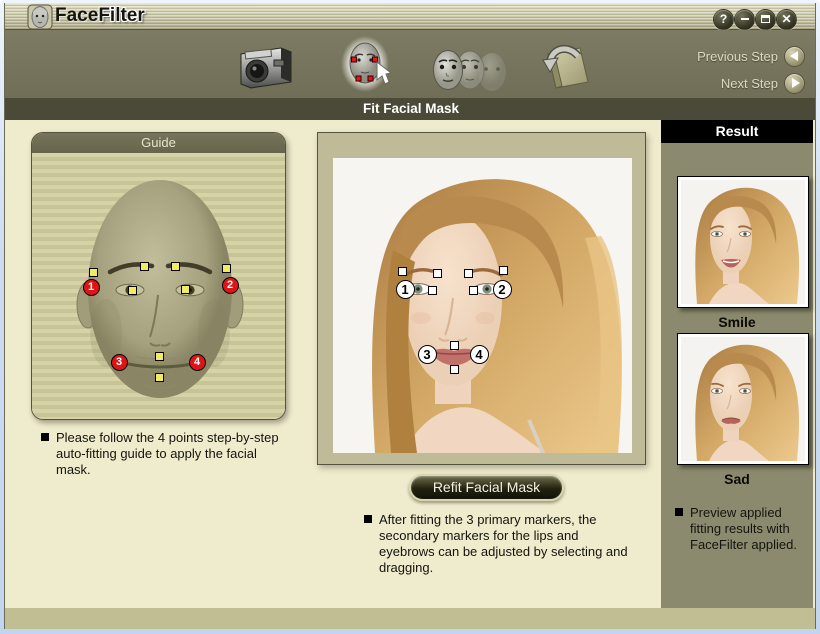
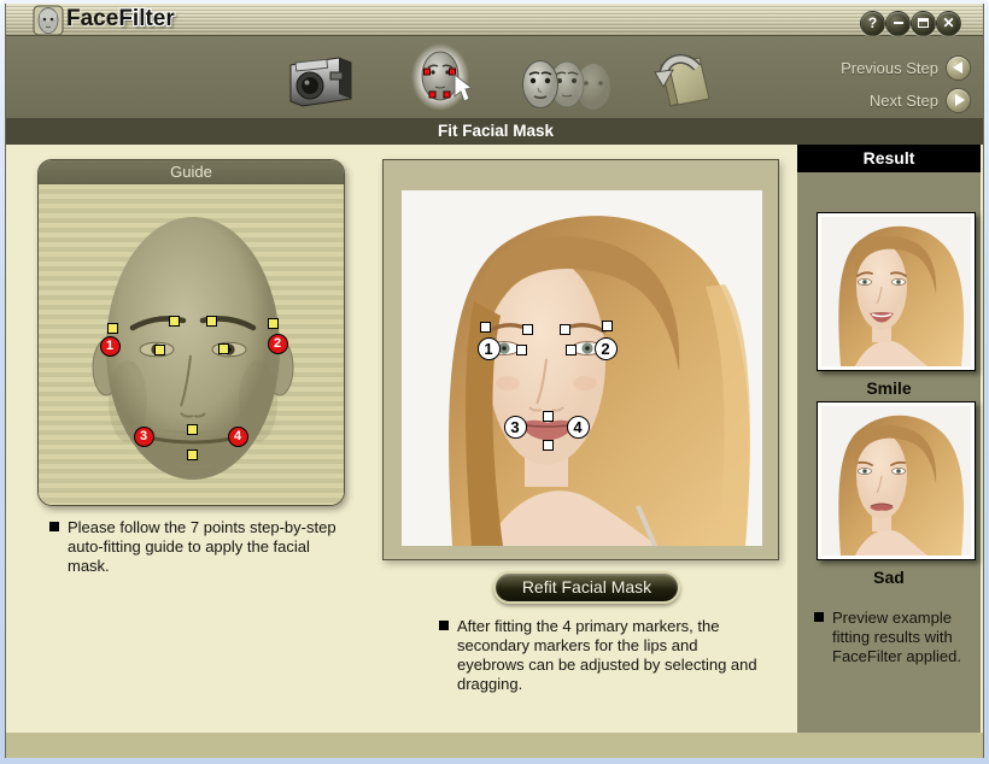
  FaceFilter
  ?
  ✕
  Previous Step
  Next Step
  Fit Facial Mask
  Guide
  1
  2
  3
  4
- Please follow the 4 points step-by-step auto-fitting guide to apply the facial mask.
+ Please follow the 7 points step-by-step auto-fitting guide to apply the facial mask.
  1
  2
  3
  4
  Refit Facial Mask
- After fitting the 3 primary markers, the secondary markers for the lips and eyebrows can be adjusted by selecting and dragging.
+ After fitting the 4 primary markers, the secondary markers for the lips and eyebrows can be adjusted by selecting and dragging.
  Result
  Smile
  Sad
- Preview applied fitting results with FaceFilter applied.
+ Preview example fitting results with FaceFilter applied.
